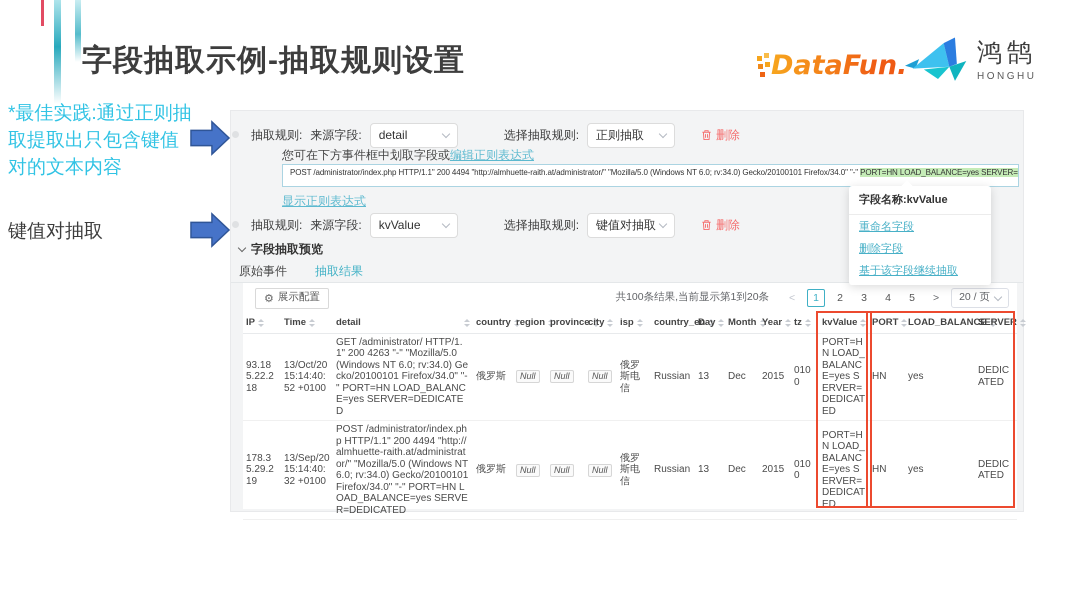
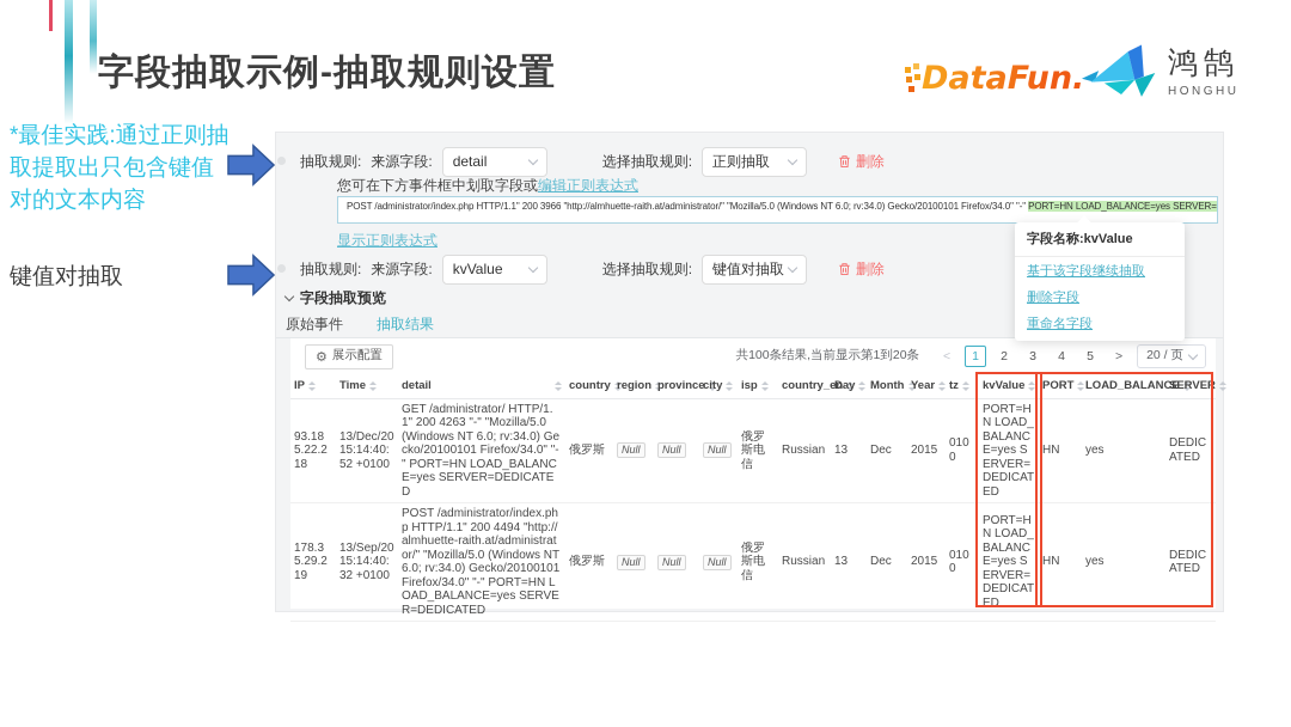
  字段抽取示例-抽取规则设置
  DataFun.
  鸿鹄
  HONGHU
  *最佳实践:通过正则抽取提取出只包含键值对的文本内容
  键值对抽取
  抽取规则:
  来源字段:
  detail
  选择抽取规则:
  正则抽取
  删除
  您可在下方事件框中划取字段或编辑正则表达式
- POST /administrator/index.php HTTP/1.1" 200 4494 "http://almhuette-raith.at/administrator/" "Mozilla/5.0 (Windows NT 6.0; rv:34.0) Gecko/20100101 Firefox/34.0" "-" PORT=HN LOAD_BALANCE=yes SERVER=
+ POST /administrator/index.php HTTP/1.1" 200 3966 "http://almhuette-raith.at/administrator/" "Mozilla/5.0 (Windows NT 6.0; rv:34.0) Gecko/20100101 Firefox/34.0" "-" PORT=HN LOAD_BALANCE=yes SERVER=
  显示正则表达式
  抽取规则:
  来源字段:
  kvValue
  选择抽取规则:
  键值对抽取
  删除
  字段名称:kvValue
- 重命名字段
+ 基于该字段继续抽取
  删除字段
- 基于该字段继续抽取
+ 重命名字段
  字段抽取预览
  原始事件
  抽取结果
  ⚙
  展示配置
  共100条结果,当前显示第1到20条
  <
  1
  2
  3
  4
  5
  >
  20 / 页
  IP	Time	detail	country	region	province	city	isp	country_en	Day	Month	Year	tz	kvValue	PORT	LOAD_BALANCE	SERVER
- 93.185.22.218	13/Oct/2015:14:40:52 +0100	GET /administrator/ HTTP/1.1" 200 4263 "-" "Mozilla/5.0 (Windows NT 6.0; rv:34.0) Gecko/20100101 Firefox/34.0" "-" PORT=HN LOAD_BALANCE=yes SERVER=DEDICATED	俄罗斯	Null	Null	Null	俄罗斯电信	Russian	13	Dec	2015	0100	PORT=HN LOAD_BALANCE=yes SERVER=DEDICATED	HN	yes	DEDICATED
+ 93.185.22.218	13/Dec/2015:14:40:52 +0100	GET /administrator/ HTTP/1.1" 200 4263 "-" "Mozilla/5.0 (Windows NT 6.0; rv:34.0) Gecko/20100101 Firefox/34.0" "-" PORT=HN LOAD_BALANCE=yes SERVER=DEDICATED	俄罗斯	Null	Null	Null	俄罗斯电信	Russian	13	Dec	2015	0100	PORT=HN LOAD_BALANCE=yes SERVER=DEDICATED	HN	yes	DEDICATED
  178.35.29.219	13/Sep/2015:14:40:32 +0100	POST /administrator/index.php HTTP/1.1" 200 4494 "http://almhuette-raith.at/administrator/" "Mozilla/5.0 (Windows NT 6.0; rv:34.0) Gecko/20100101 Firefox/34.0" "-" PORT=HN LOAD_BALANCE=yes SERVER=DEDICATED	俄罗斯	Null	Null	Null	俄罗斯电信	Russian	13	Dec	2015	0100	PORT=HN LOAD_BALANCE=yes SERVER=DEDICATED	HN	yes	DEDICATED
